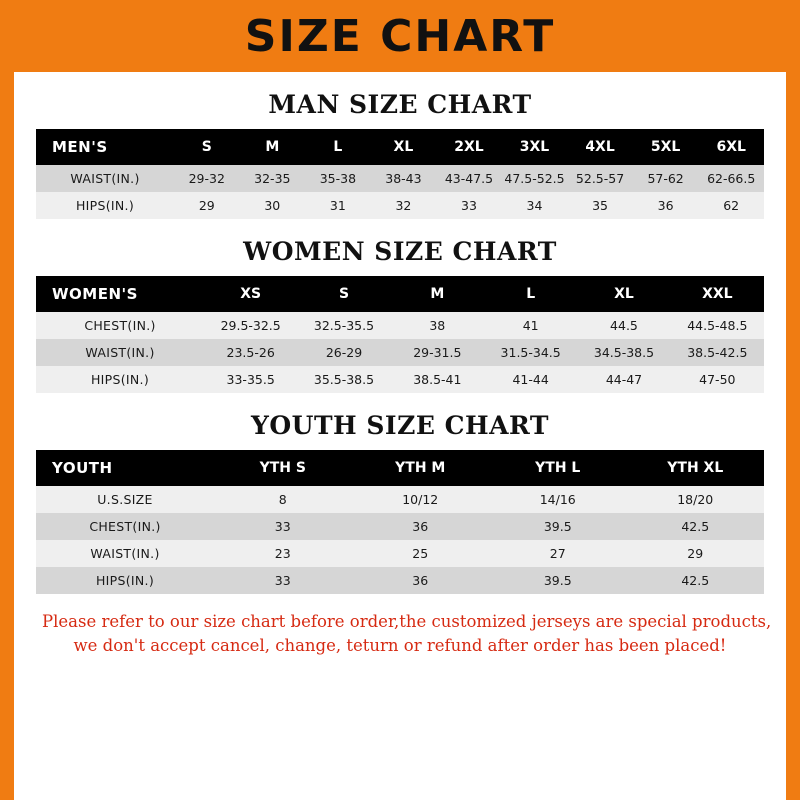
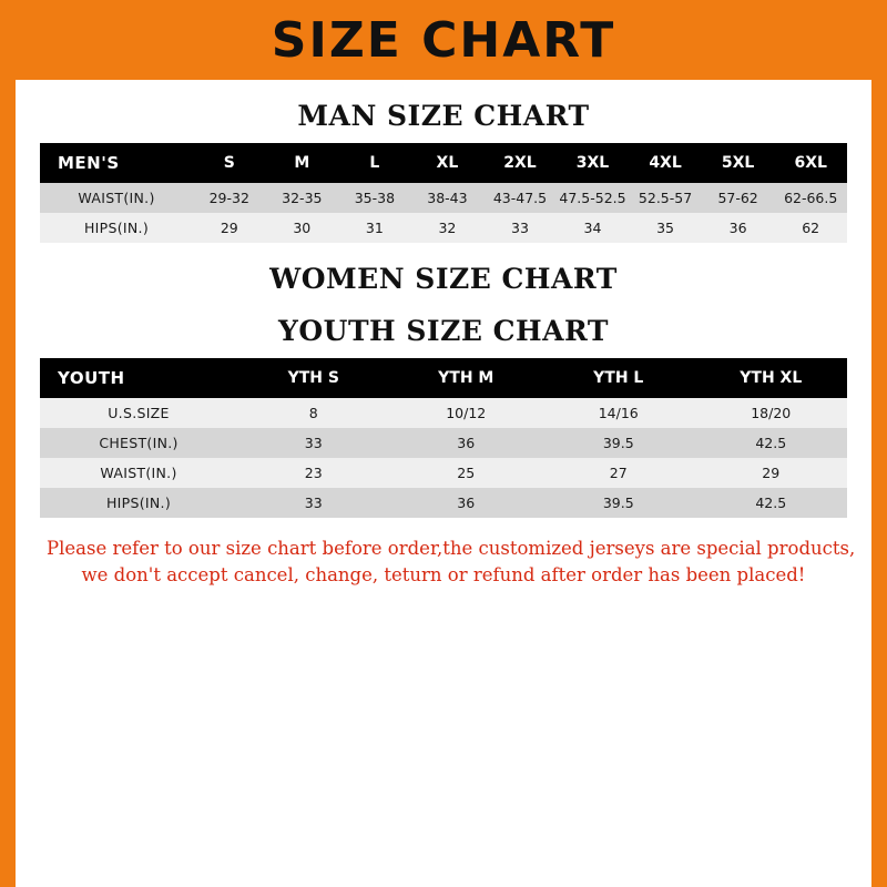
  SIZE CHART
  MAN SIZE CHART
  MEN'S	S	M	L	XL	2XL	3XL	4XL	5XL	6XL
  WAIST(IN.)	29-32	32-35	35-38	38-43	43-47.5	47.5-52.5	52.5-57	57-62	62-66.5
  HIPS(IN.)	29	30	31	32	33	34	35	36	62
  WOMEN SIZE CHART
- WOMEN'S	XS	S	M	L	XL	XXL
- CHEST(IN.)	29.5-32.5	32.5-35.5	38	41	44.5	44.5-48.5
- WAIST(IN.)	23.5-26	26-29	29-31.5	31.5-34.5	34.5-38.5	38.5-42.5
- HIPS(IN.)	33-35.5	35.5-38.5	38.5-41	41-44	44-47	47-50
  YOUTH SIZE CHART
  YOUTH	YTH S	YTH M	YTH L	YTH XL
  U.S.SIZE	8	10/12	14/16	18/20
  CHEST(IN.)	33	36	39.5	42.5
  WAIST(IN.)	23	25	27	29
  HIPS(IN.)	33	36	39.5	42.5
  Please refer to our size chart before order,the customized jerseys are special products,
  we don't accept cancel, change, teturn or refund after order has been placed!
